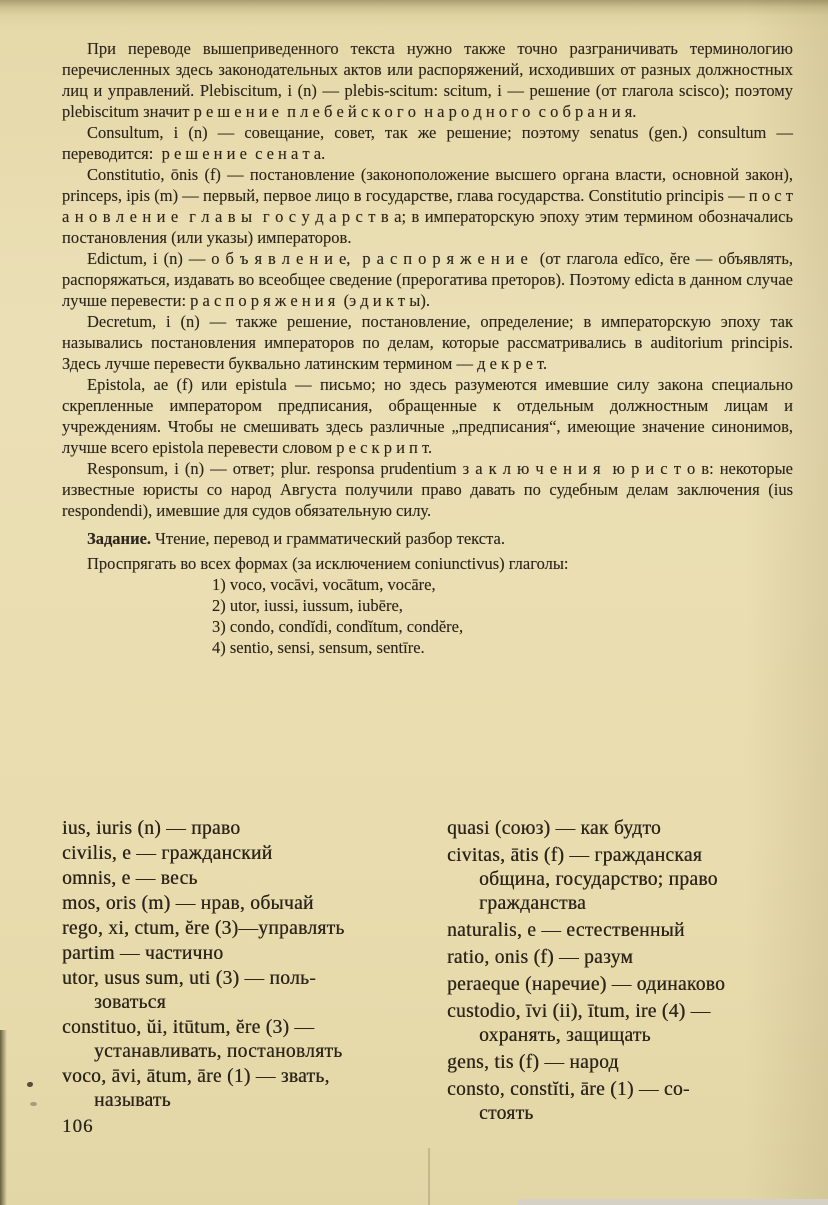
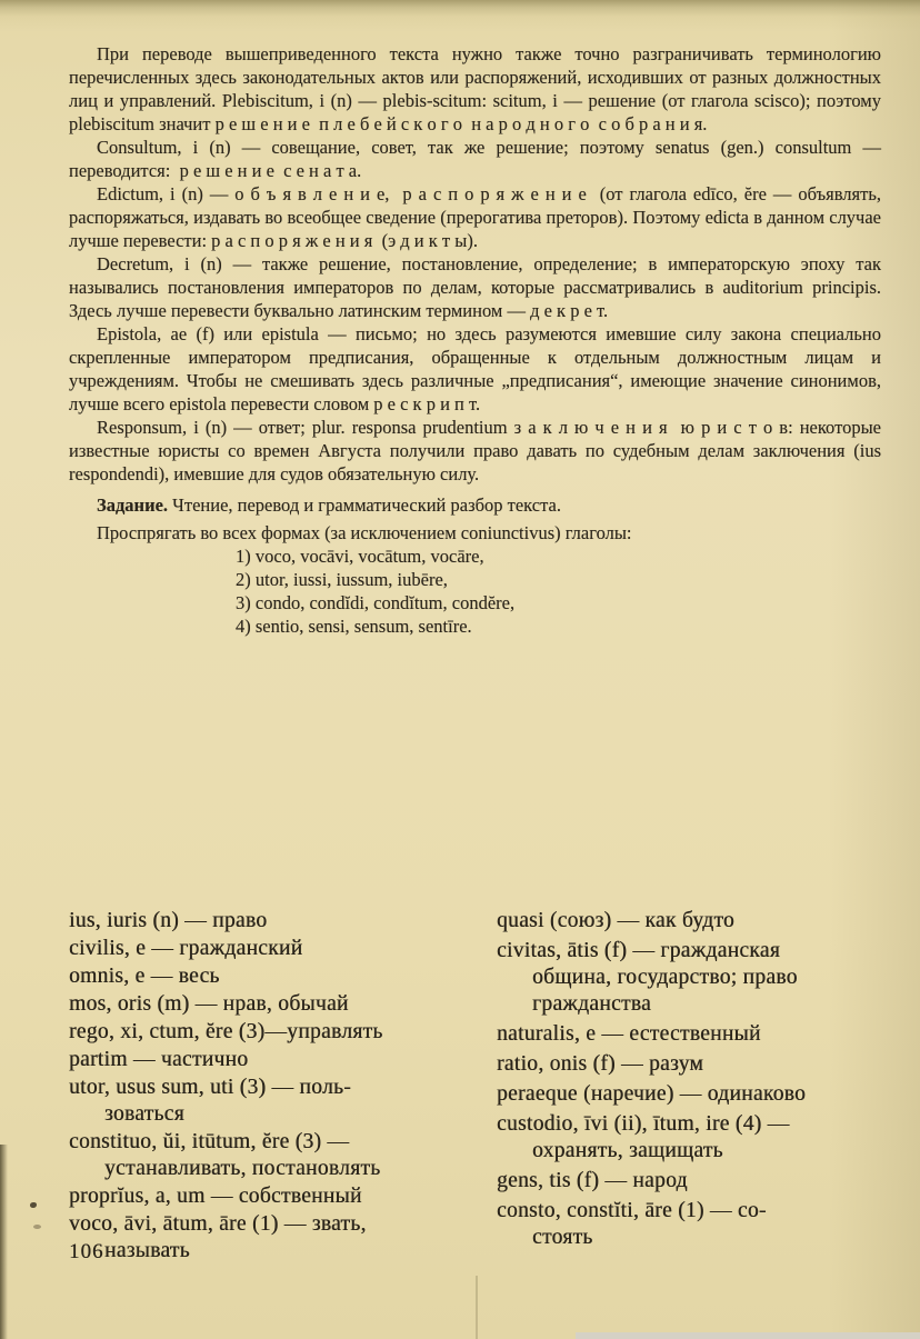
  При переводе вышеприведенного текста нужно также точно разграничивать терминологию перечисленных здесь законодательных актов или распоряжений, исходивших от разных должностных лиц и управлений. Plebiscitum, i (n) — plebis-scitum: scitum, i — решение (от глагола scisco); поэтому plebiscitum значит р е ш е н и е п л е б е й с к о г о н а р о д н о г о с о б р а н и я.
  Consultum, i (n) — совещание, совет, так же решение; поэтому senatus (gen.) consultum — переводится: р е ш е н и е с е н а т а.
- Constitutio, ōnis (f) — постановление (законоположение высшего органа власти, основной закон), princeps, ipis (m) — первый, первое лицо в государстве, глава государства. Constitutio principis — п о с т а н о в л е н и е г л а в ы г о с у д а р с т в а; в императорскую эпоху этим термином обозначались постановления (или указы) императоров.
  Edictum, i (n) — о б ъ я в л е н и е, р а с п о р я ж е н и е (от глагола edīco, ĕre — объявлять, распоряжаться, издавать во всеобщее сведение (прерогатива преторов). Поэтому edicta в данном случае лучше перевести: р а с п о р я ж е н и я (э д и к т ы).
  Decretum, i (n) — также решение, постановление, определение; в императорскую эпоху так назывались постановления императоров по делам, которые рассматривались в auditorium principis. Здесь лучше перевести буквально латинским термином — д е к р е т.
  Epistola, ae (f) или epistula — письмо; но здесь разумеются имевшие силу закона специально скрепленные императором предписания, обращенные к отдельным должностным лицам и учреждениям. Чтобы не смешивать здесь различные „предписания“, имеющие значение синонимов, лучше всего epistola перевести словом р е с к р и п т.
- Responsum, i (n) — ответ; plur. responsa prudentium з а к л ю ч е н и я ю р и с т о в: некоторые известные юристы со народ Августа получили право давать по судебным делам заключения (ius respondendi), имевшие для судов обязательную силу.
+ Responsum, i (n) — ответ; plur. responsa prudentium з а к л ю ч е н и я ю р и с т о в: некоторые известные юристы со времен Августа получили право давать по судебным делам заключения (ius respondendi), имевшие для судов обязательную силу.
  Задание. Чтение, перевод и грамматический разбор текста.
  Проспрягать во всех формах (за исключением coniunctivus) глаголы:
  1) voco, vocāvi, vocātum, vocāre,
  2) utor, iussi, iussum, iubēre,
  3) condo, condĭdi, condĭtum, condĕre,
  4) sentio, sensi, sensum, sentīre.
  ius, iuris (n) — право
  civilis, e — гражданский
  omnis, e — весь
  mos, oris (m) — нрав, обычай
  rego, xi, ctum, ĕre (3)—управлять
  partim — частично
  utor, usus sum, uti (3) — поль-
  зоваться
  constituo, ŭi, itūtum, ĕre (3) —
  устанавливать, постановлять
+ proprĭus, a, um — собственный
  voco, āvi, ātum, āre (1) — звать,
  называть
  quasi (союз) — как будто
  civitas, ātis (f) — гражданская
  община, государство; право
  гражданства
  naturalis, e — естественный
  ratio, onis (f) — разум
  peraeque (наречие) — одинаково
  custodio, īvi (ii), ītum, ire (4) —
  охранять, защищать
  gens, tis (f) — народ
  consto, constĭti, āre (1) — со-
  стоять
  106
